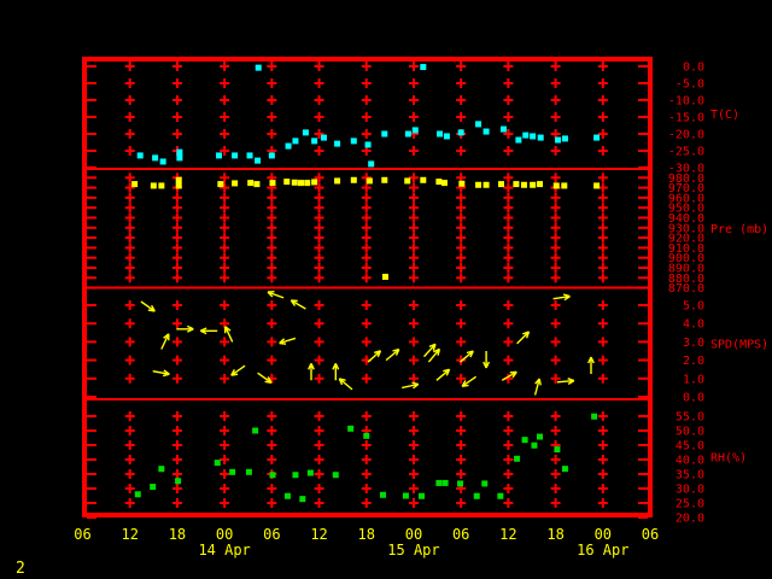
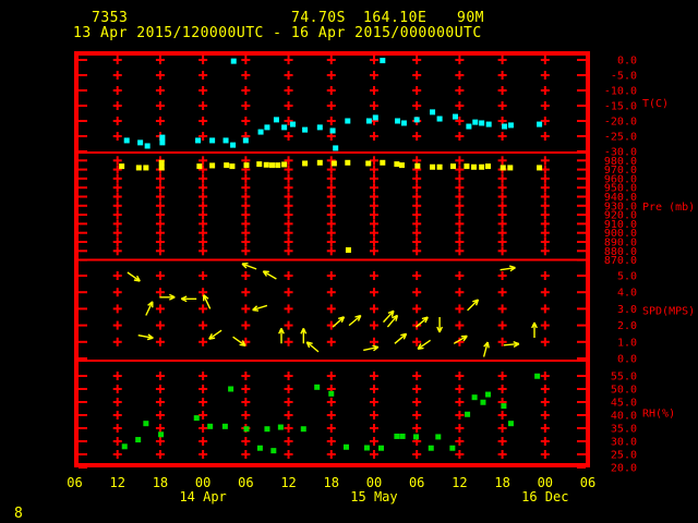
+ 7353
+ 74.70S
+ 164.10E
+ 90M
+ 13 Apr 2015/120000UTC - 16 Apr 2015/000000UTC
  0.0
  -5.0
  -10.0
  -15.0
  -20.0
  -25.0
  -30.0
  T(C)
  980.0
  970.0
  960.0
  950.0
  940.0
  930.0
  920.0
  910.0
  900.0
  890.0
  880.0
  870.0
  Pre (mb)
  5.0
  4.0
  3.0
  2.0
  1.0
  0.0
  SPD(MPS)
  55.0
  50.0
  45.0
  40.0
  35.0
  30.0
  25.0
  20.0
  RH(%)
  06
  12
  18
  00
  06
  12
  18
  00
  06
  12
  18
  00
  06
  14 Apr
- 15 Apr
+ 15 May
- 16 Apr
+ 16 Dec
- 2
+ 8
